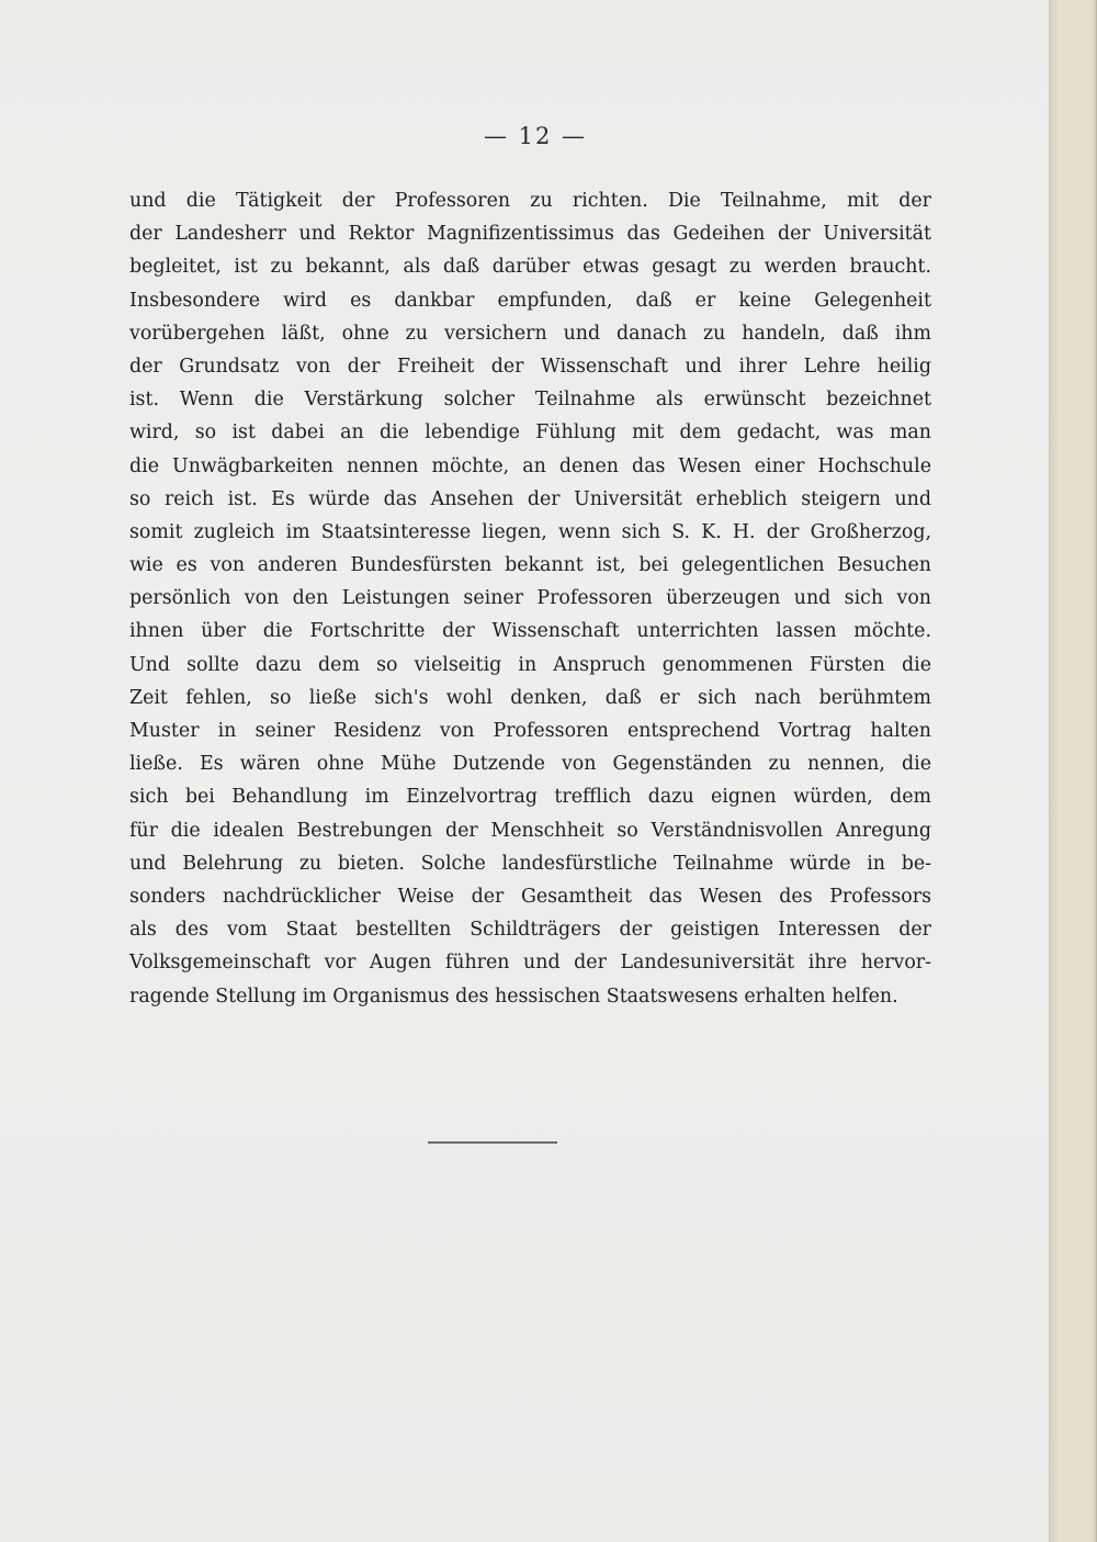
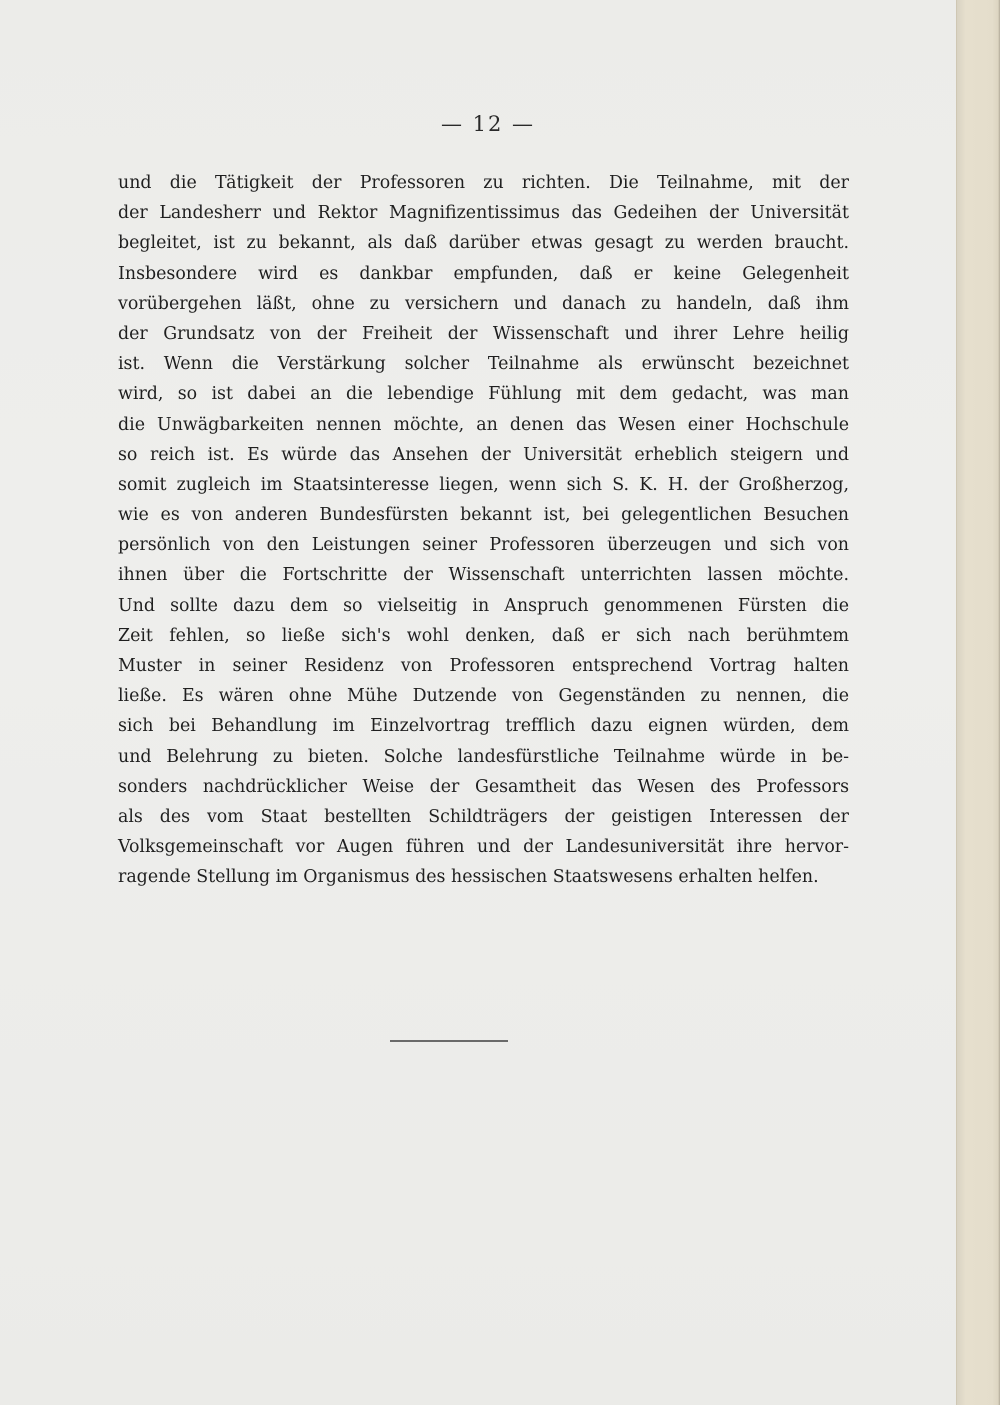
  — 12 —
  und die Tätigkeit der Professoren zu richten. Die Teilnahme, mit der
  der Landesherr und Rektor Magnifizentissimus das Gedeihen der Universität
  begleitet, ist zu bekannt, als daß darüber etwas gesagt zu werden braucht.
  Insbesondere wird es dankbar empfunden, daß er keine Gelegenheit
  vorübergehen läßt, ohne zu versichern und danach zu handeln, daß ihm
  der Grundsatz von der Freiheit der Wissenschaft und ihrer Lehre heilig
  ist. Wenn die Verstärkung solcher Teilnahme als erwünscht bezeichnet
  wird, so ist dabei an die lebendige Fühlung mit dem gedacht, was man
  die Unwägbarkeiten nennen möchte, an denen das Wesen einer Hochschule
  so reich ist. Es würde das Ansehen der Universität erheblich steigern und
  somit zugleich im Staatsinteresse liegen, wenn sich S. K. H. der Großherzog,
  wie es von anderen Bundesfürsten bekannt ist, bei gelegentlichen Besuchen
  persönlich von den Leistungen seiner Professoren überzeugen und sich von
  ihnen über die Fortschritte der Wissenschaft unterrichten lassen möchte.
  Und sollte dazu dem so vielseitig in Anspruch genommenen Fürsten die
  Zeit fehlen, so ließe sich's wohl denken, daß er sich nach berühmtem
  Muster in seiner Residenz von Professoren entsprechend Vortrag halten
  ließe. Es wären ohne Mühe Dutzende von Gegenständen zu nennen, die
  sich bei Behandlung im Einzelvortrag trefflich dazu eignen würden, dem
- für die idealen Bestrebungen der Menschheit so Verständnisvollen Anregung
  und Belehrung zu bieten. Solche landesfürstliche Teilnahme würde in be-
  sonders nachdrücklicher Weise der Gesamtheit das Wesen des Professors
  als des vom Staat bestellten Schildträgers der geistigen Interessen der
  Volksgemeinschaft vor Augen führen und der Landesuniversität ihre hervor-
  ragende Stellung im Organismus des hessischen Staatswesens erhalten helfen.
